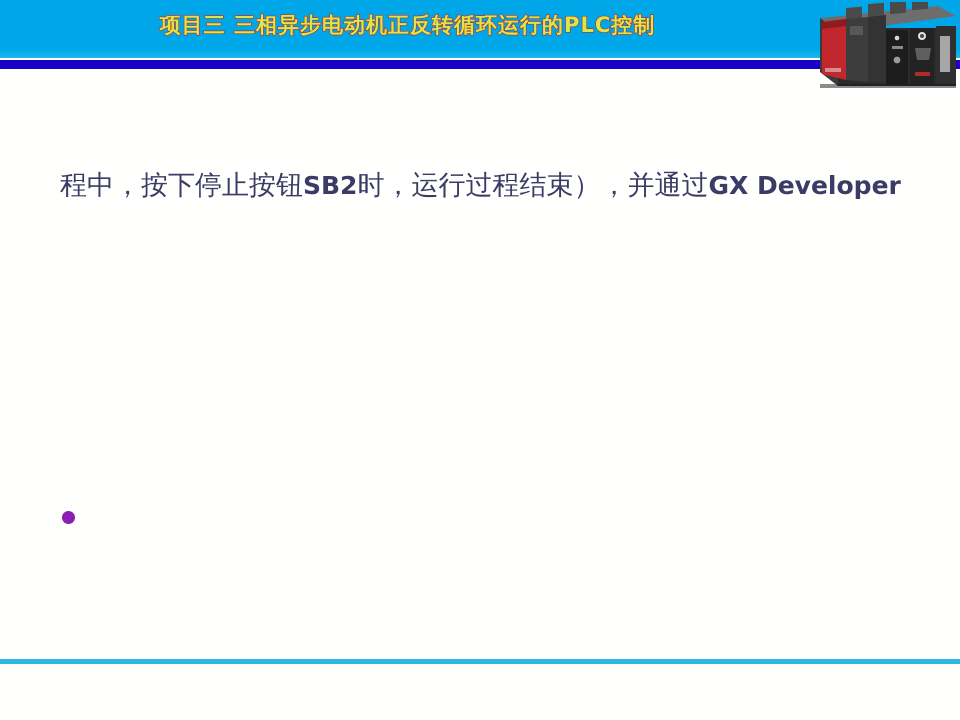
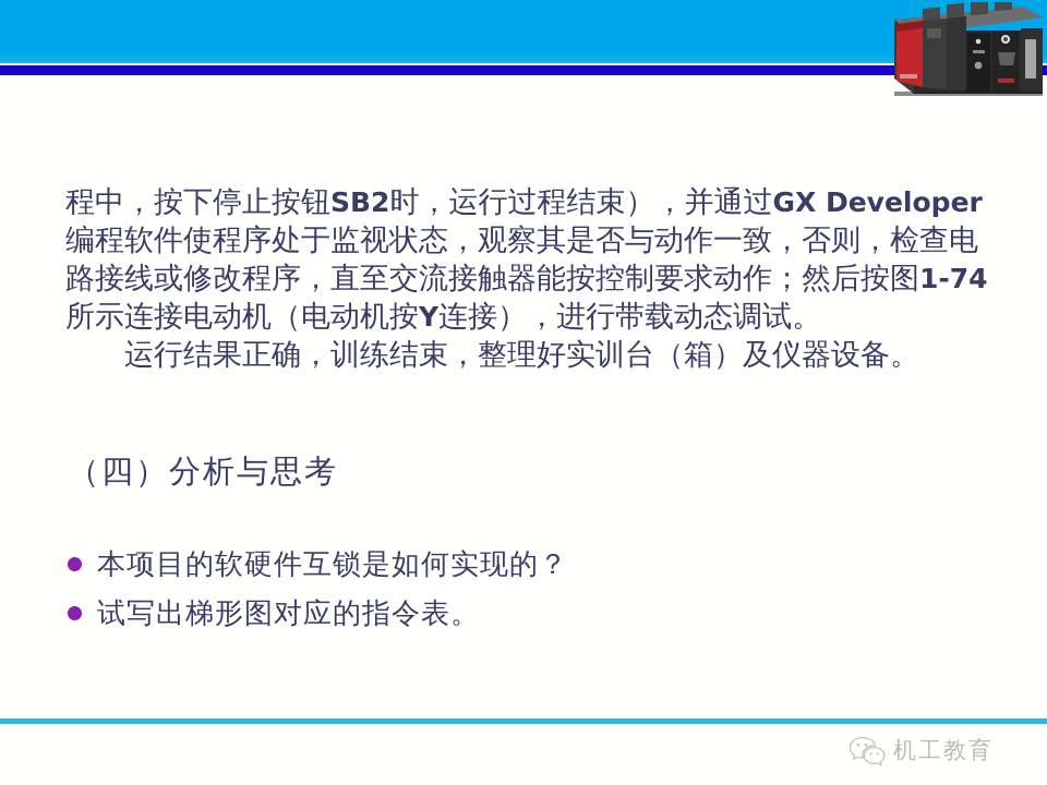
- 项目三 三相异步电动机正反转循环运行的PLC控制
  程中，按下停止按钮SB2时，运行过程结束），并通过GX Developer
+ 编程软件使程序处于监视状态，观察其是否与动作一致，否则，检查电
+ 路接线或修改程序，直至交流接触器能按控制要求动作；然后按图1-74
+ 所示连接电动机（电动机按Y连接），进行带载动态调试。
+ 运行结果正确，训练结束，整理好实训台（箱）及仪器设备。
+ （四）分析与思考
+ 本项目的软硬件互锁是如何实现的？
+ 试写出梯形图对应的指令表。
+ 机工教育
